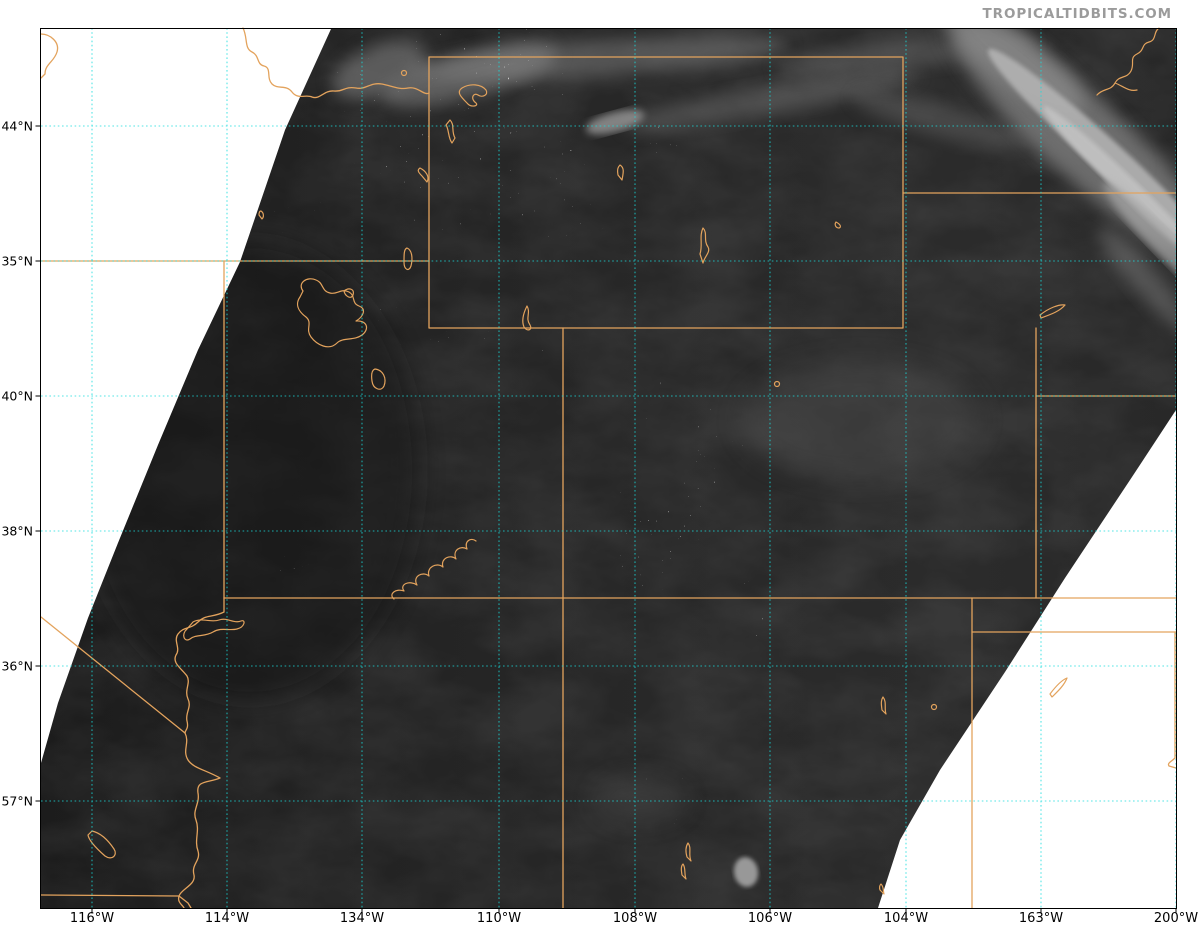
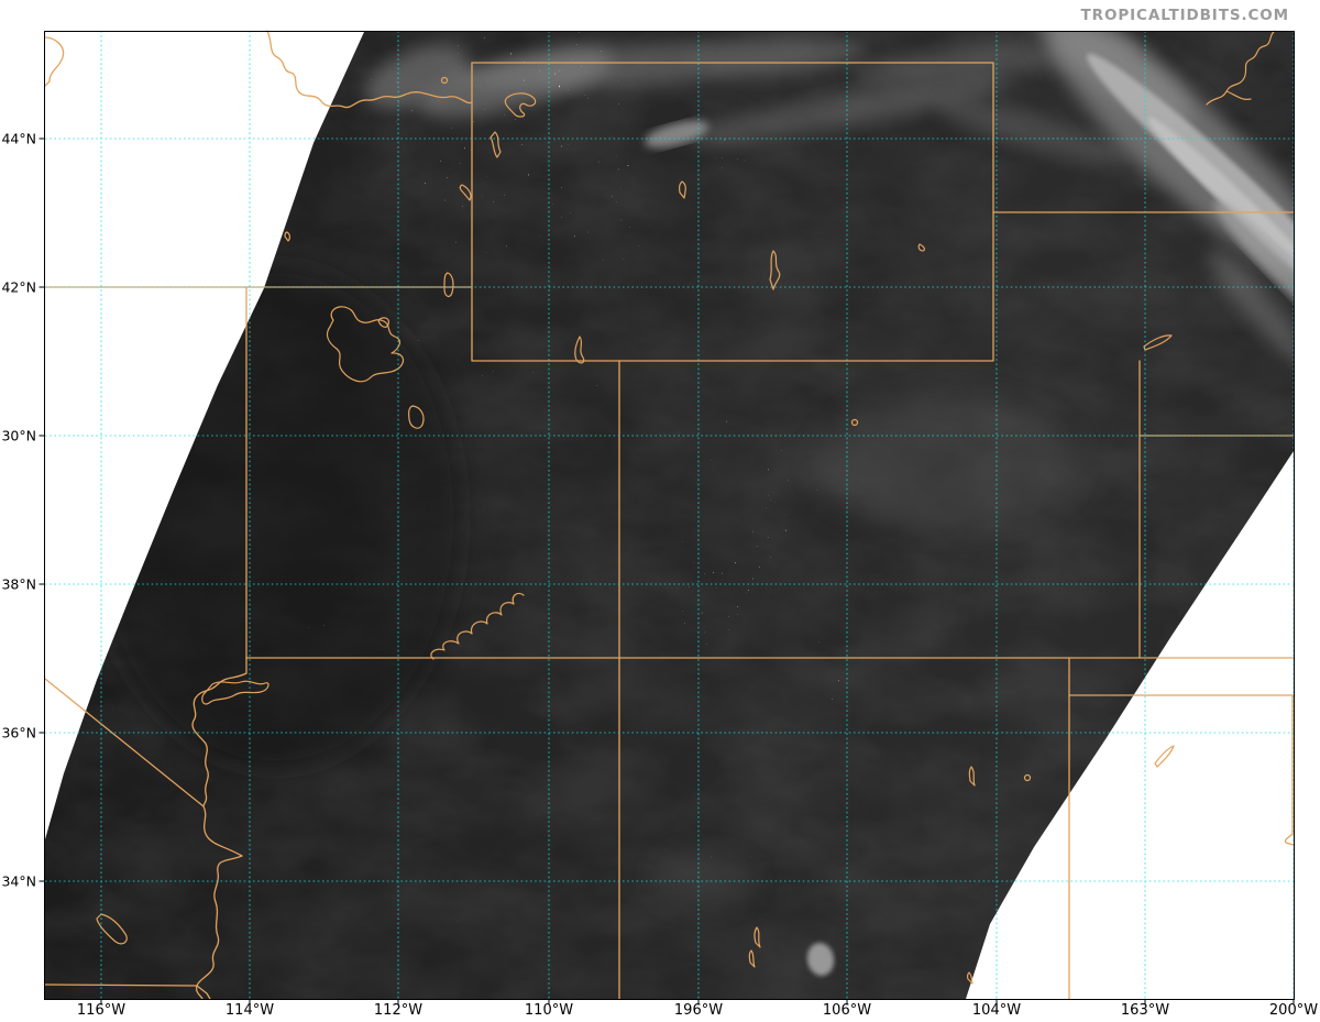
  TROPICALTIDBITS.COM
  116°W
  114°W
- 134°W
+ 112°W
  110°W
- 108°W
+ 196°W
  106°W
  104°W
  163°W
  200°W
  44°N
- 35°N
+ 42°N
- 40°N
+ 30°N
  38°N
  36°N
- 57°N
+ 34°N
